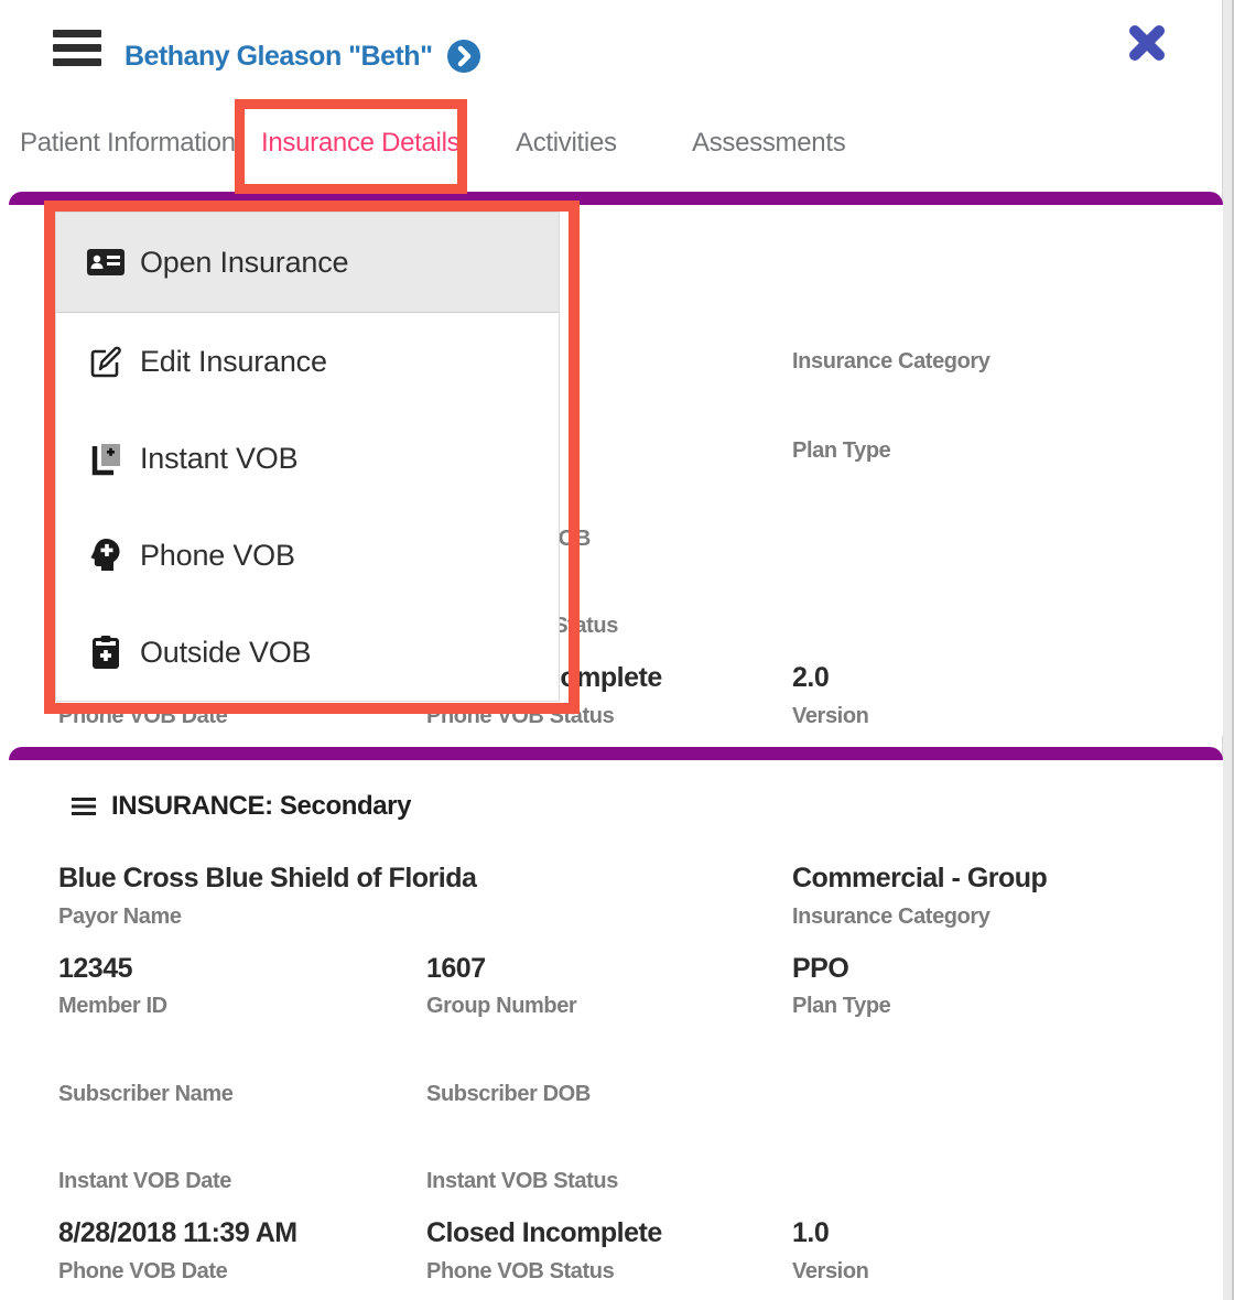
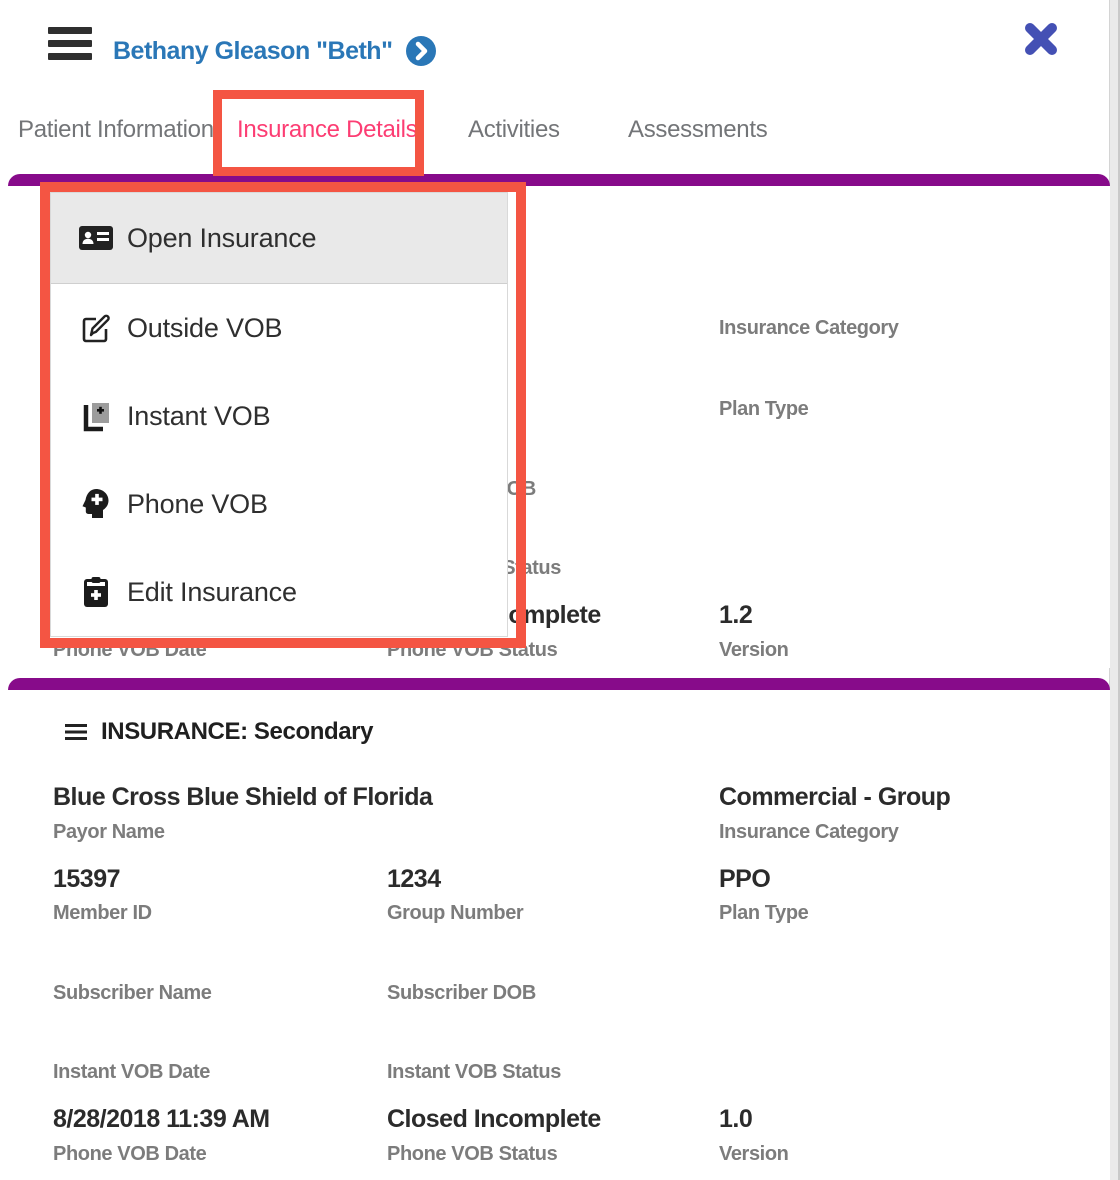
  Bethany Gleason "Beth"
  Patient Information
  Insurance Details
  Activities
  Assessments
  Insurance Category
  Plan Type
- 2.0
+ 1.2
  Phone VOB Date
  Phone VOB Status
  Version
  Open Insurance
- Edit Insurance
+ Outside VOB
  Instant VOB
  Phone VOB
- Outside VOB
+ Edit Insurance
  INSURANCE: Secondary
  Blue Cross Blue Shield of Florida
  Payor Name
  Commercial - Group
  Insurance Category
- 12345
+ 15397
  Member ID
- 1607
+ 1234
  Group Number
  PPO
  Plan Type
  Subscriber Name
  Subscriber DOB
  Instant VOB Date
  Instant VOB Status
  8/28/2018 11:39 AM
  Phone VOB Date
  Closed Incomplete
  Phone VOB Status
  1.0
  Version
